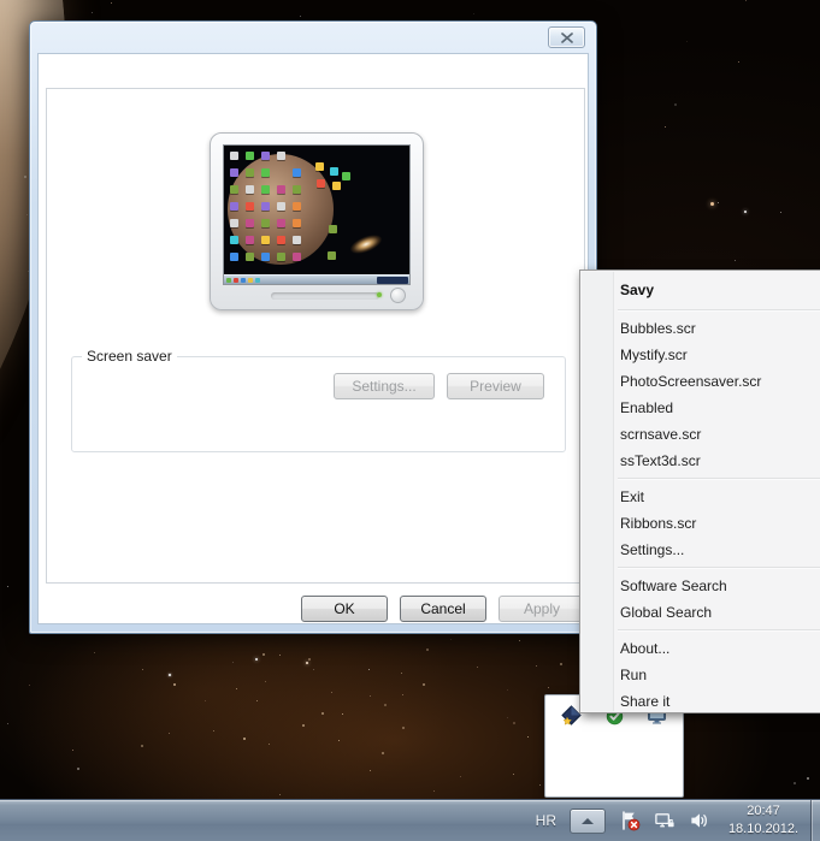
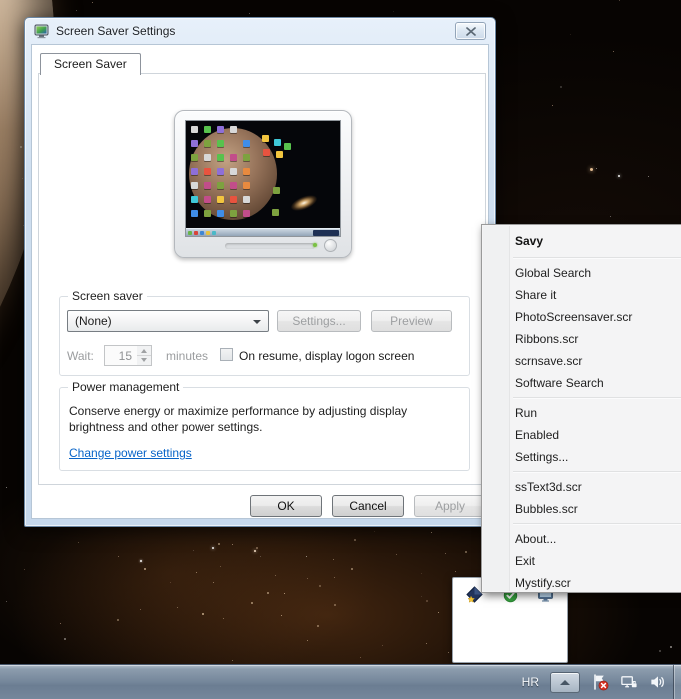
+ Screen Saver Settings
+ Screen Saver
  Screen saver
+ (None)
  Settings...
  Preview
+ Wait:
+ 15
+ minutes
+ On resume, display logon screen
+ Power management
+ Conserve energy or maximize performance by adjusting display brightness and other power settings.
+ Change power settings
  OK
  Cancel
  Apply
  Savy
- Bubbles.scr
+ Global Search
- Mystify.scr
+ Share it
  PhotoScreensaver.scr
- Enabled
+ Ribbons.scr
  scrnsave.scr
- ssText3d.scr
+ Software Search
- Exit
+ Run
- Ribbons.scr
+ Enabled
  Settings...
- Software Search
+ ssText3d.scr
- Global Search
+ Bubbles.scr
  About...
- Run
+ Exit
- Share it
+ Mystify.scr
  HR
- 20:47
- 18.10.2012.
